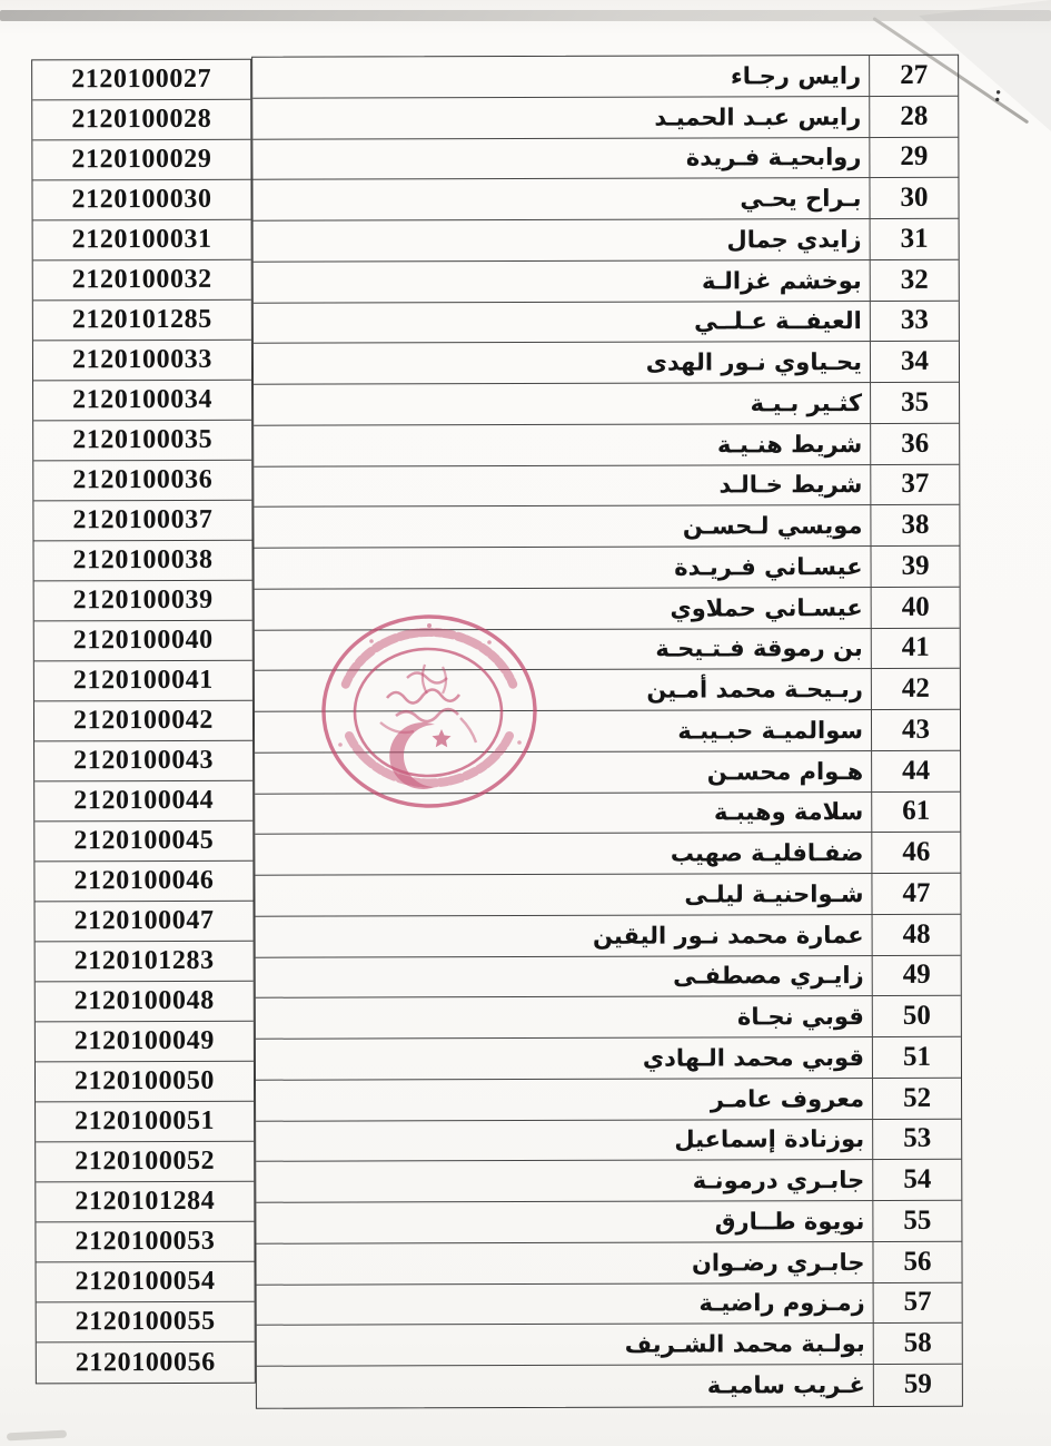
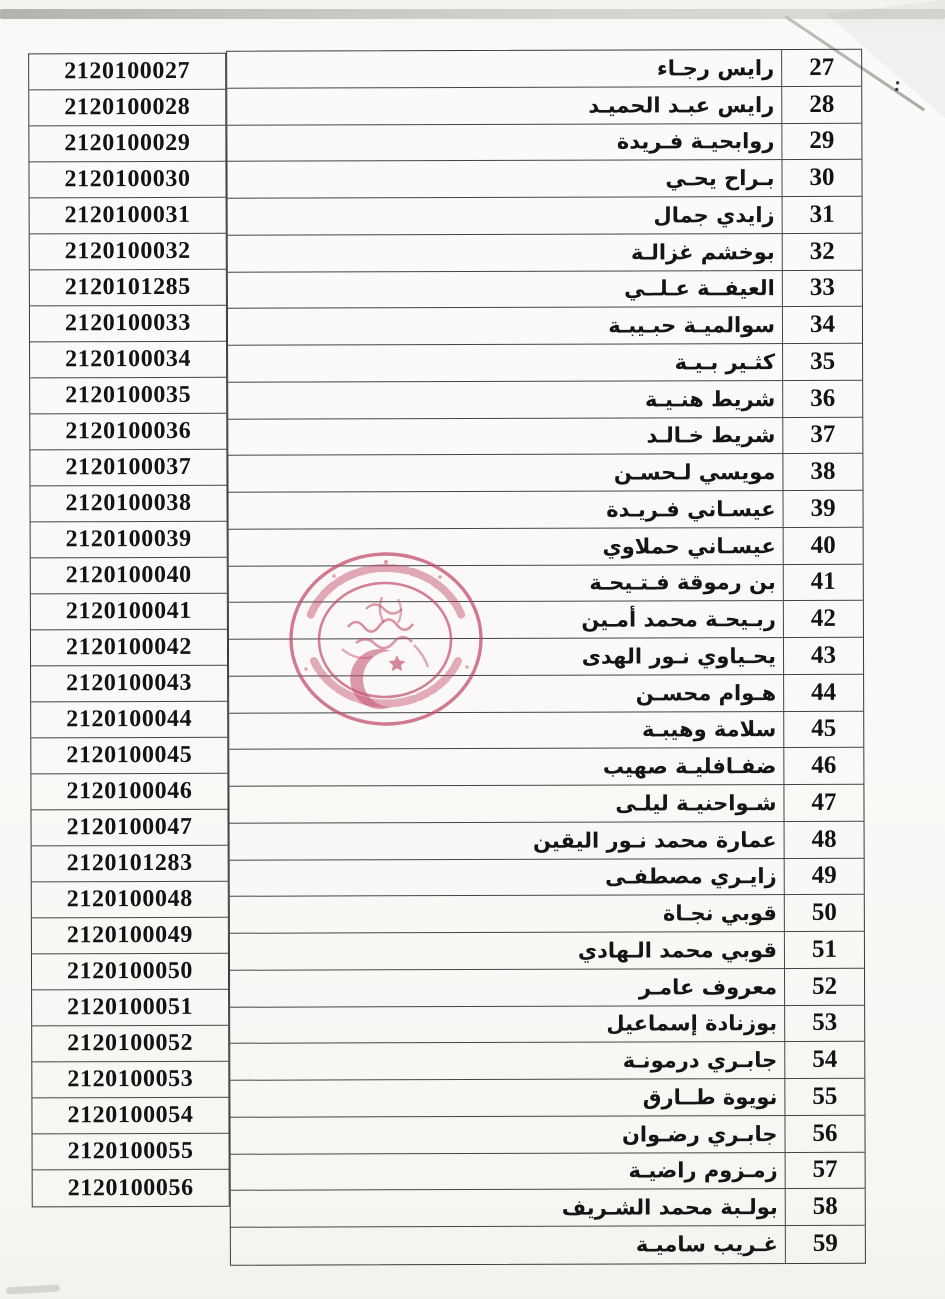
  2120100027
  2120100028
  2120100029
  2120100030
  2120100031
  2120100032
  2120101285
  2120100033
  2120100034
  2120100035
  2120100036
  2120100037
  2120100038
  2120100039
  2120100040
  2120100041
  2120100042
  2120100043
  2120100044
  2120100045
  2120100046
  2120100047
  2120101283
  2120100048
  2120100049
  2120100050
  2120100051
  2120100052
- 2120101284
  2120100053
  2120100054
  2120100055
  2120100056
  رايس رجـاء
  27
  رايس عبـد الحميـد
  28
  روابحيـة فـريدة
  29
  بـراح يحـي
  30
  زايدي جمال
  31
  بوخشم غزالـة
  32
  العيفــة عـلــي
  33
- يحـياوي نـور الهدى
+ سوالميـة حبـيبـة
  34
  كثـير بـيـة
  35
  شريط هنـيـة
  36
  شريط خـالـد
  37
  مويسي لـحسـن
  38
  عيسـاني فـريـدة
  39
  عيسـاني حملاوي
  40
  بن رموقة فـتـيحـة
  41
  ربـيحـة محمد أمـين
  42
- سوالميـة حبـيبـة
+ يحـياوي نـور الهدى
  43
  هـوام محسـن
  44
  سلامة وهيبـة
- 61
+ 45
  ضفـافليـة صهيب
  46
  شـواحنيـة ليلـى
  47
  عمارة محمد نـور اليقين
  48
  زايـري مصطفـى
  49
  قوبي نجـاة
  50
  قوبي محمد الـهادي
  51
  معروف عامـر
  52
  بوزنادة إسماعيل
  53
  جابـري درمونـة
  54
  نويوة طــارق
  55
  جابـري رضـوان
  56
  زمـزوم راضيـة
  57
  بولـبة محمد الشـريف
  58
  غـريب ساميـة
  59
